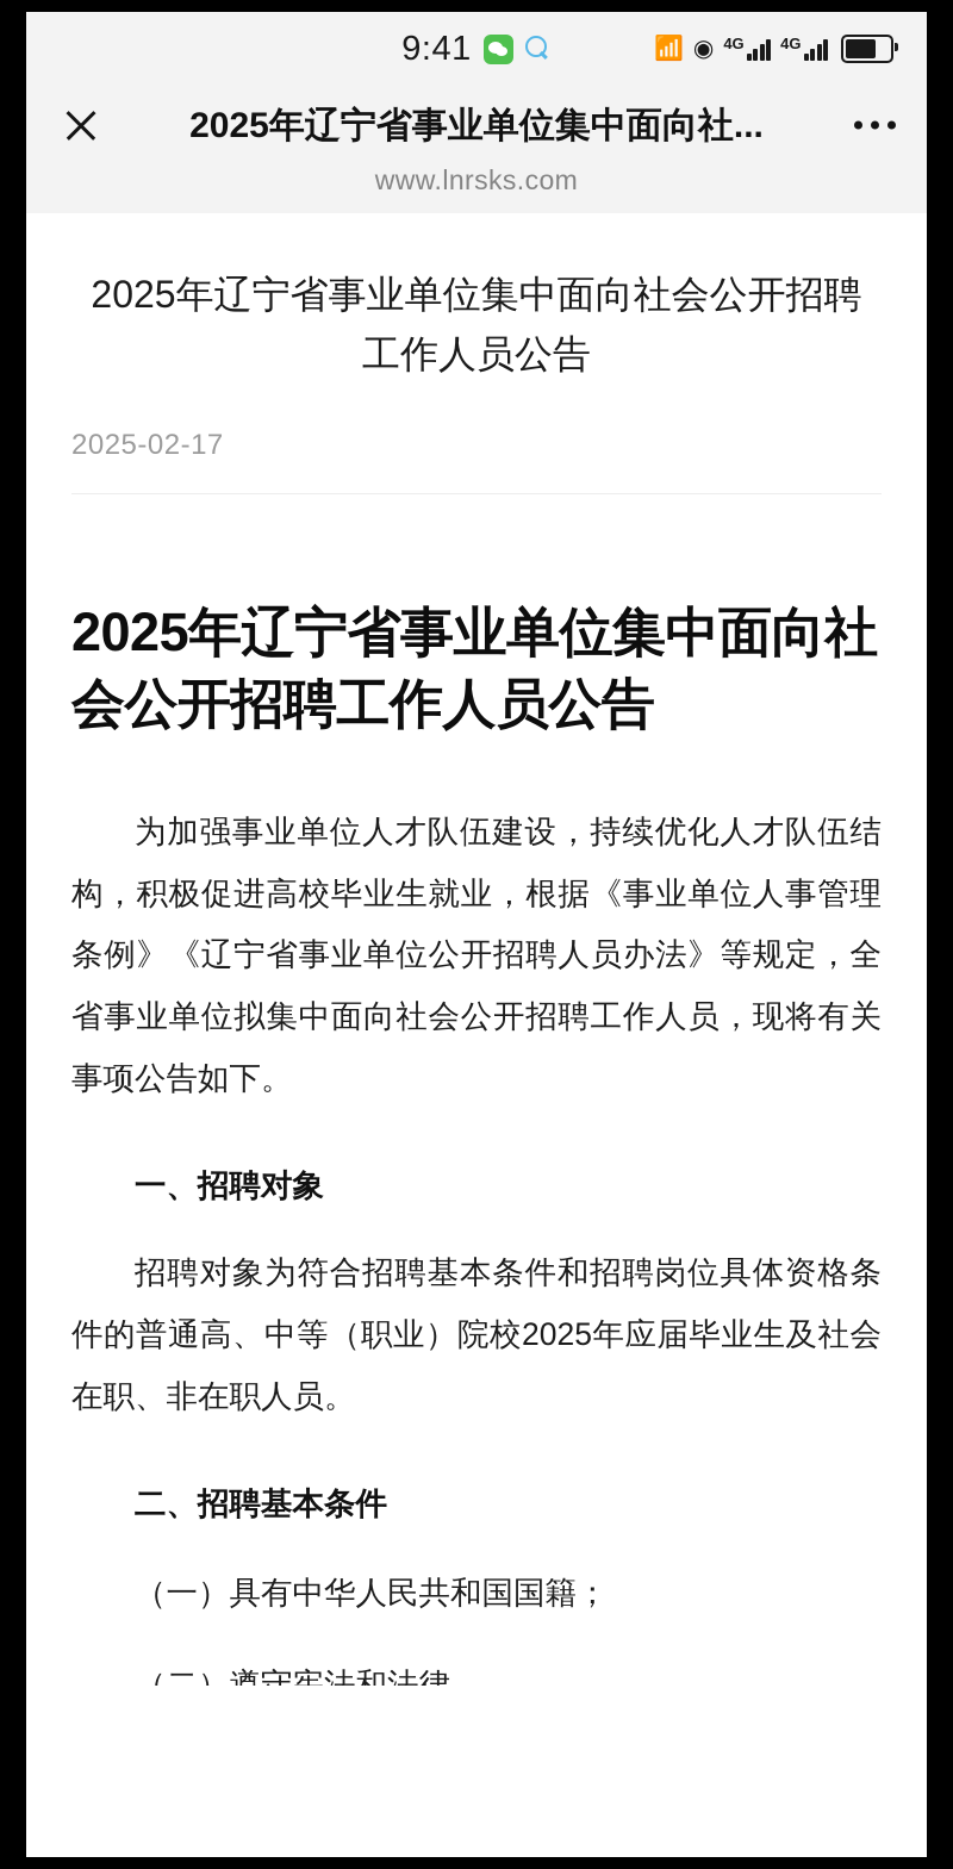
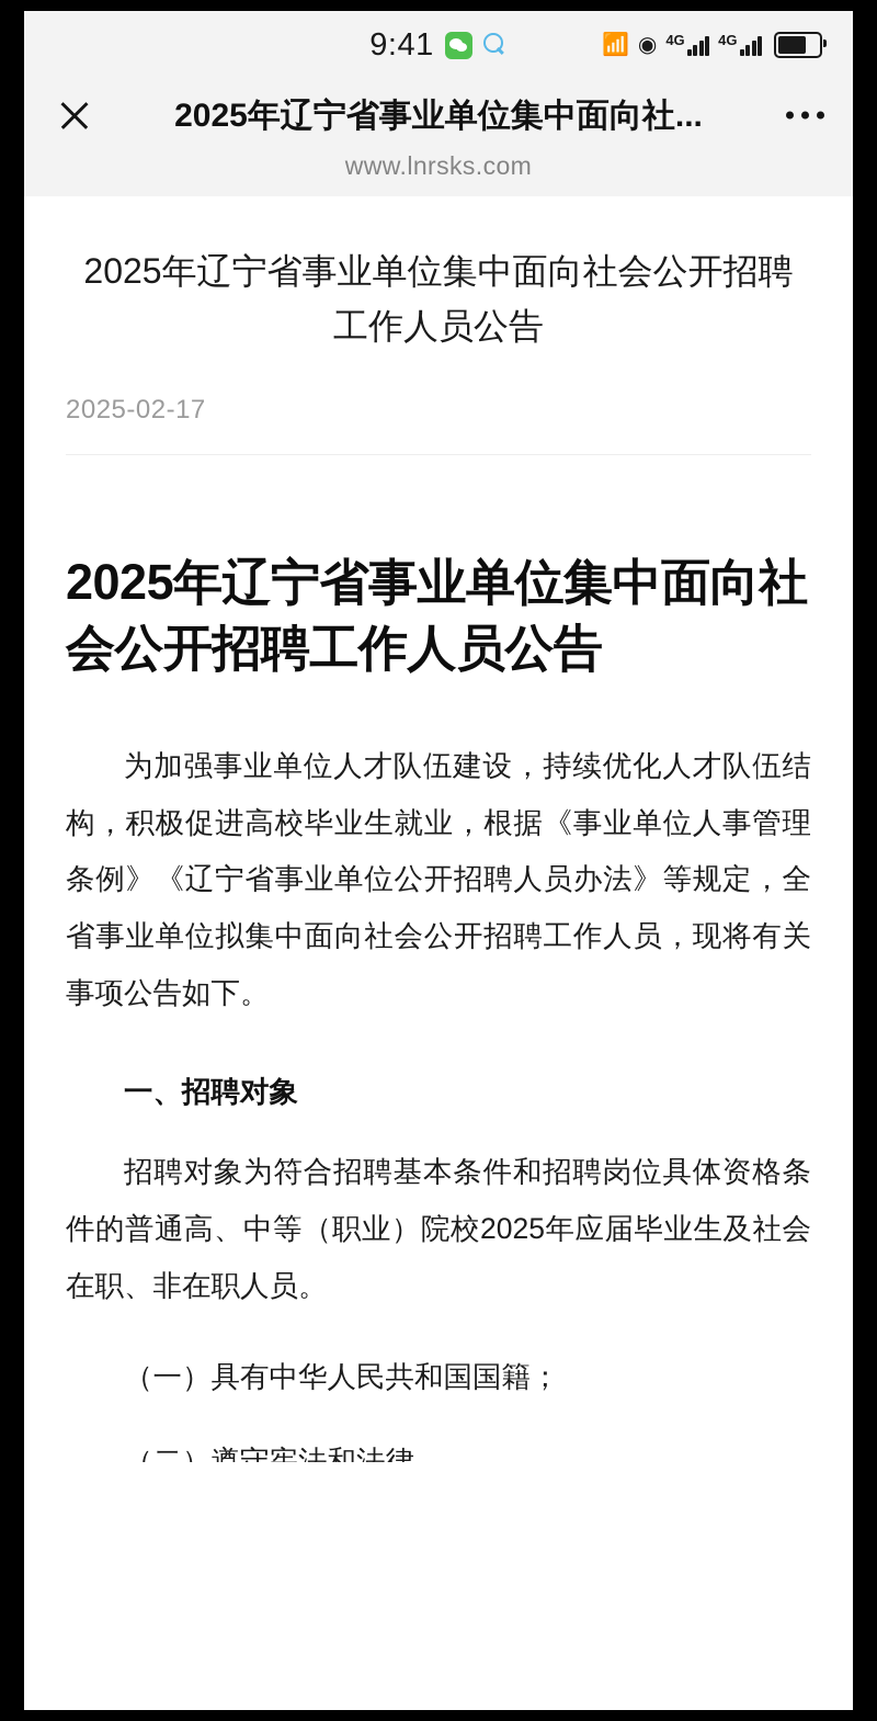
  9:41
  📶
  ◉
  4G
  4G
  2025年辽宁省事业单位集中面向社...
  www.lnrsks.com
  2025年辽宁省事业单位集中面向社会公开招聘工作人员公告
  2025-02-17
  2025年辽宁省事业单位集中面向社会公开招聘工作人员公告
  为加强事业单位人才队伍建设，持续优化人才队伍结构，积极促进高校毕业生就业，根据《事业单位人事管理条例》《辽宁省事业单位公开招聘人员办法》等规定，全省事业单位拟集中面向社会公开招聘工作人员，现将有关事项公告如下。
  一、招聘对象
  招聘对象为符合招聘基本条件和招聘岗位具体资格条件的普通高、中等（职业）院校2025年应届毕业生及社会在职、非在职人员。
- 二、招聘基本条件
  （一）具有中华人民共和国国籍；
  （二）遵守宪法和法律，
